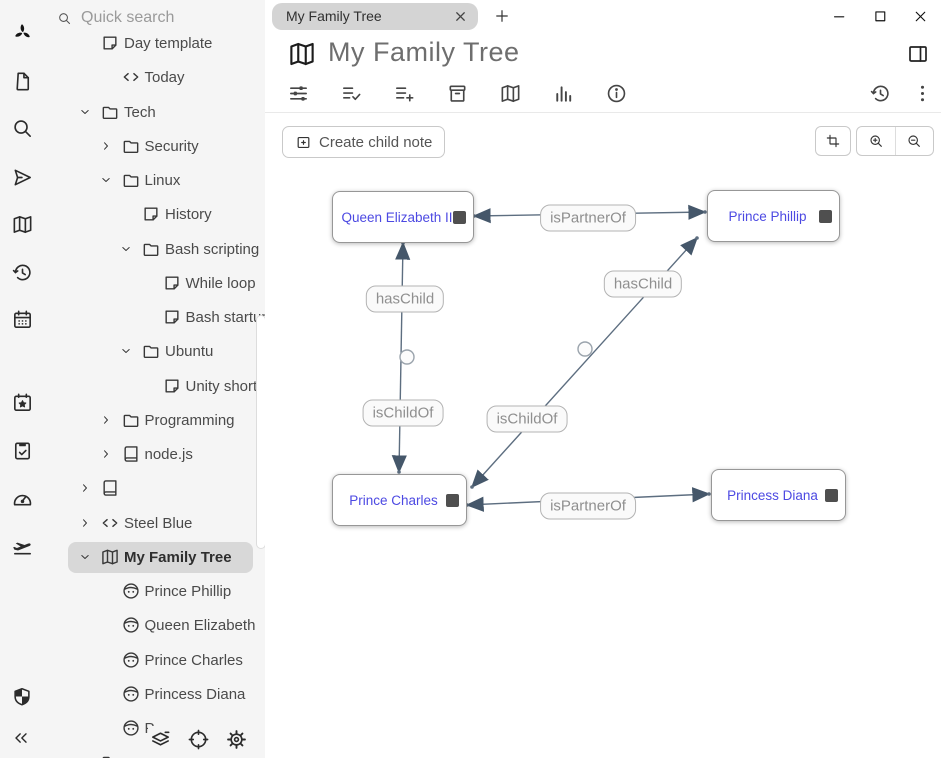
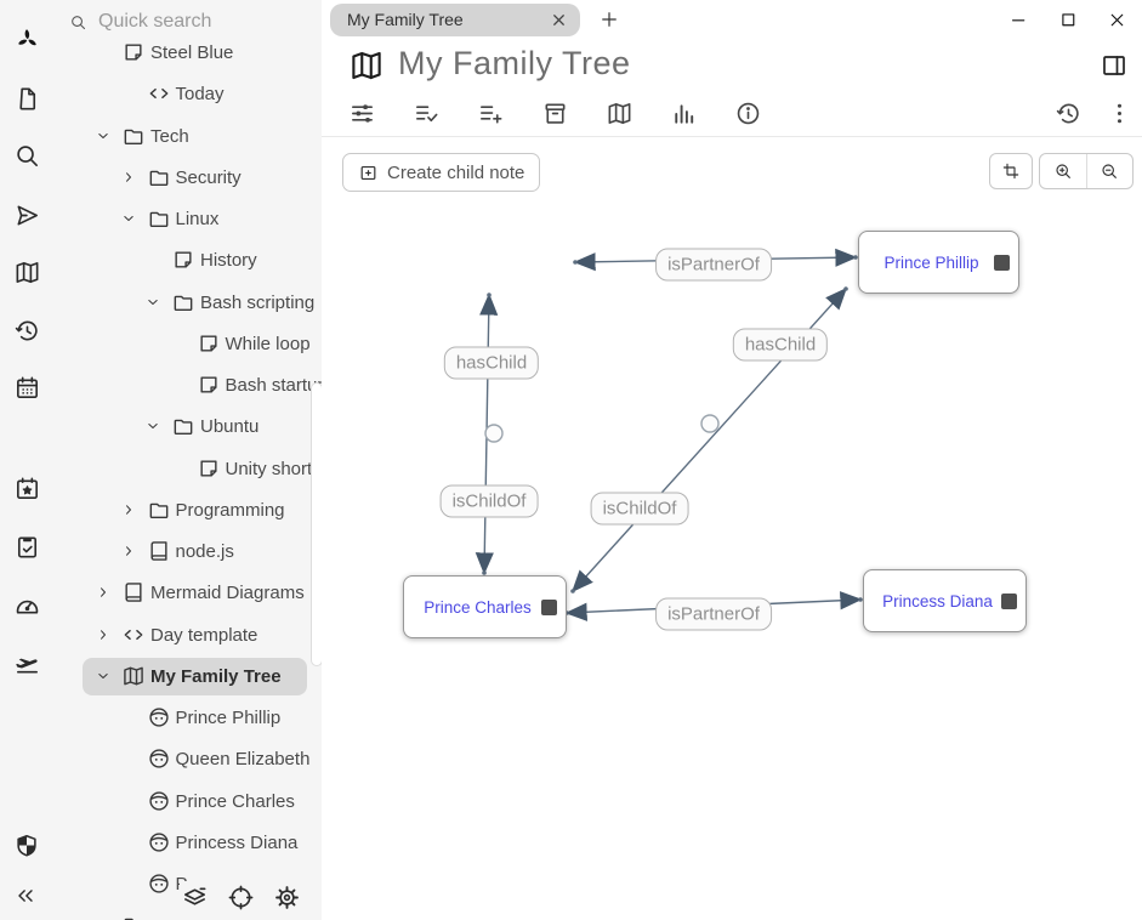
  Quick search
- Day template
+ Steel Blue
  Today
  Tech
  Security
  Linux
  History
  Bash scripting
  While loop
  Bash start
  Ubuntu
  Unity shor
  Programming
  node.js
+ Mermaid Diagrams
- Steel Blue
+ Day template
  My Family Tree
  Prince Phillip
  Queen Elizabeth
  Prince Charles
  Princess Diana
  My Family Tree
  My Family Tree
  Create child note
  isPartnerOf
  hasChild
  isChildOf
  hasChild
  isChildOf
  isPartnerOf
- Queen Elizabeth II
  Prince Phillip
  Prince Charles
  Princess Diana
